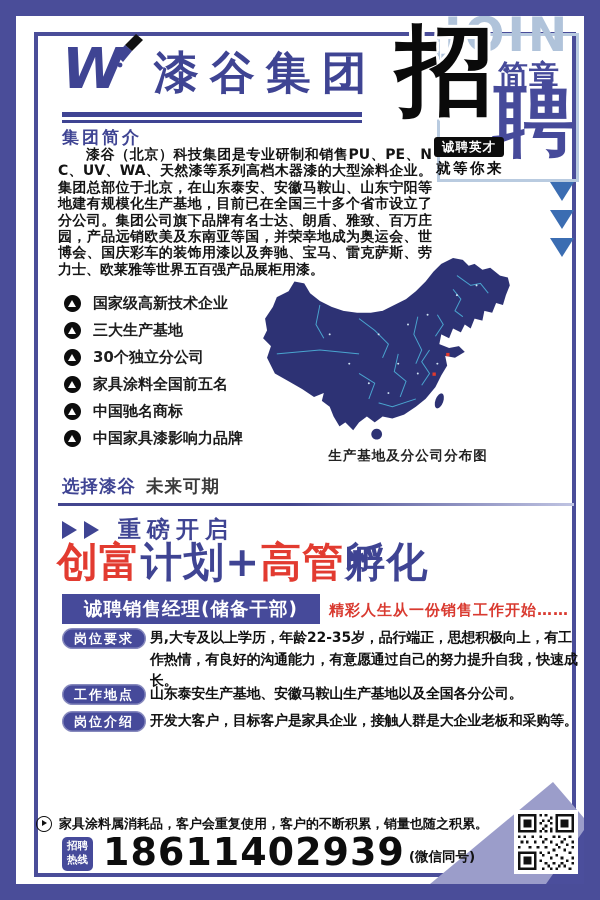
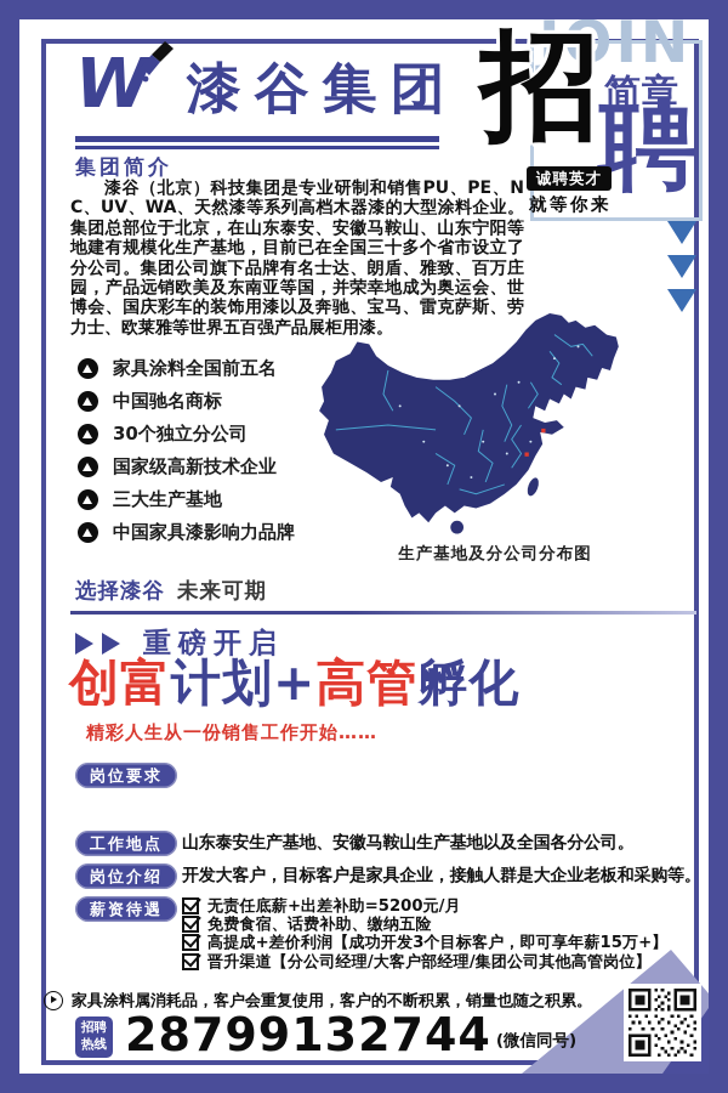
  W
  漆谷集团
  JOIN
  简章
  聘
  招
  诚聘英才
  就等你来
  集团简介
  漆谷（北京）科技集团是专业研制和销售PU、PE、NC、UV、WA、天然漆等系列高档木器漆的大型涂料企业。集团总部位于北京，在山东泰安、安徽马鞍山、山东宁阳等地建有规模化生产基地，目前已在全国三十多个省市设立了分公司。集团公司旗下品牌有名士达、朗盾、雅致、百万庄园，产品远销欧美及东南亚等国，并荣幸地成为奥运会、世博会、国庆彩车的装饰用漆以及奔驰、宝马、雷克萨斯、劳力士、欧莱雅等世界五百强产品展柜用漆。
- 国家级高新技术企业
+ 家具涂料全国前五名
- 三大生产基地
+ 中国驰名商标
  30个独立分公司
- 家具涂料全国前五名
+ 国家级高新技术企业
- 中国驰名商标
+ 三大生产基地
  中国家具漆影响力品牌
  生产基地及分公司分布图
  选择漆谷 未来可期
  重磅开启
  创富计划+高管孵化
- 诚聘销售经理(储备干部)
  精彩人生从一份销售工作开始……
  岗位要求
- 男,大专及以上学历，年龄22-35岁，品行端正，思想积极向上，有工作热情，有良好的沟通能力，有意愿通过自己的努力提升自我，快速成长。
  工作地点
  山东泰安生产基地、安徽马鞍山生产基地以及全国各分公司。
  岗位介绍
  开发大客户，目标客户是家具企业，接触人群是大企业老板和采购等。
+ 薪资待遇
+ 无责任底薪+出差补助=5200元/月
+ 免费食宿、话费补助、缴纳五险
+ 高提成+差价利润【成功开发3个目标客户，即可享年薪15万+】
+ 晋升渠道【分公司经理/大客户部经理/集团公司其他高管岗位】
  家具涂料属消耗品，客户会重复使用，客户的不断积累，销量也随之积累。
  招聘
  热线
- 18611402939
+ 28799132744
  (微信同号)
